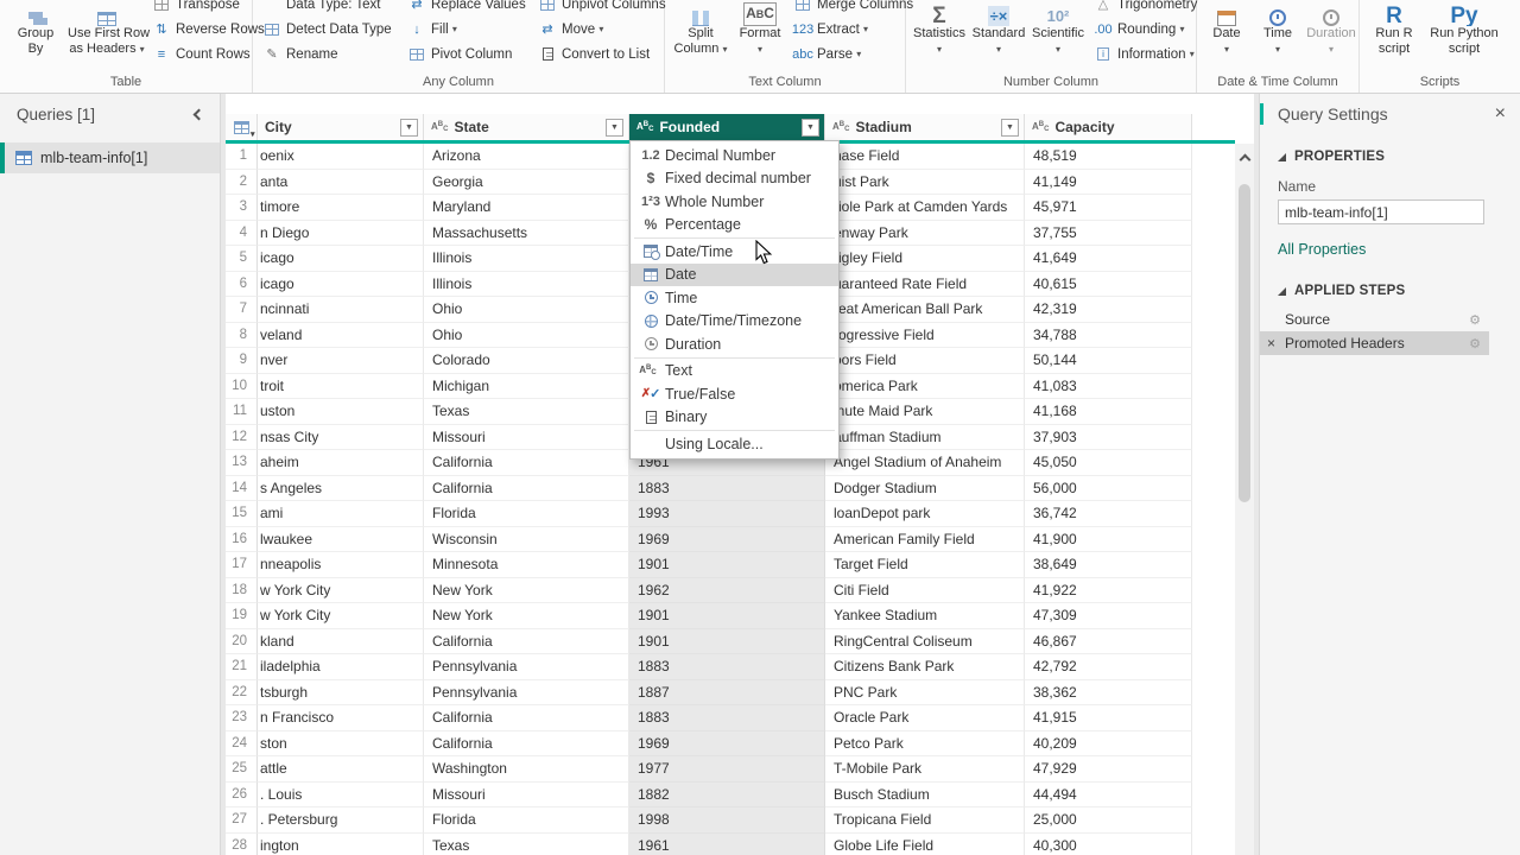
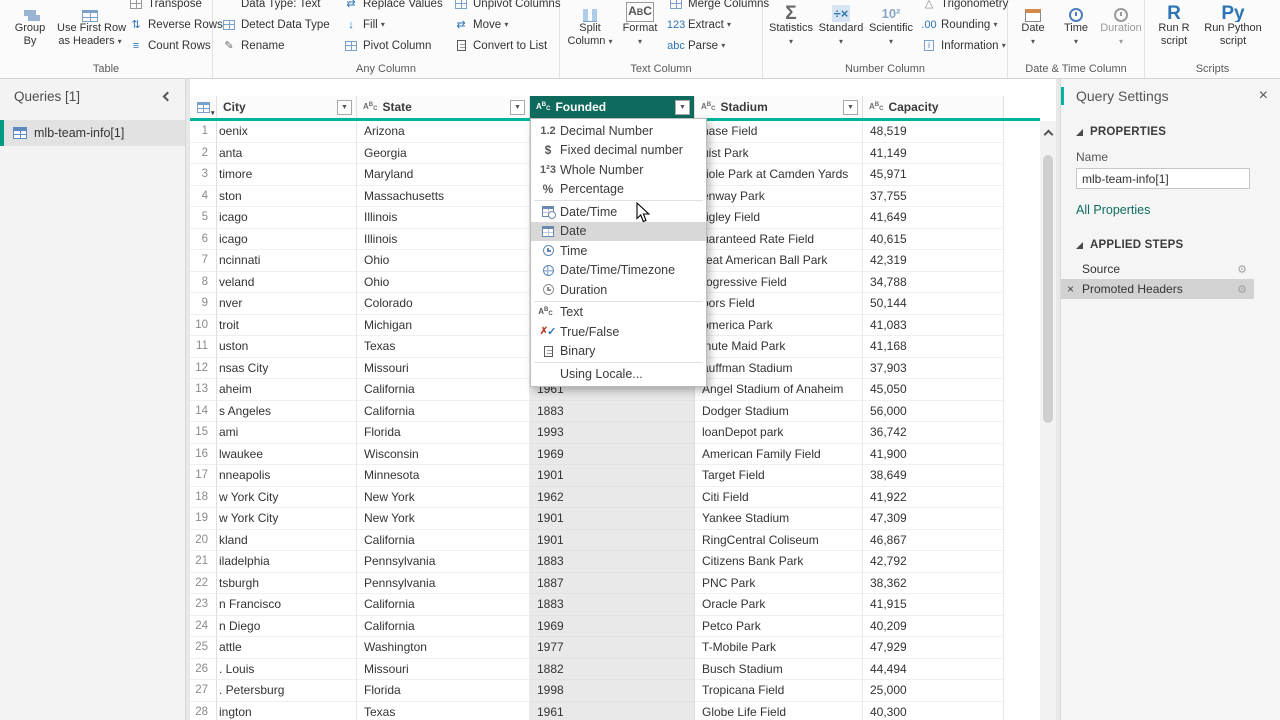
  Group
  By
  Use First Row
  as Headers ▾
  Transpose
  ⇅
  Reverse Rows
  ≡
  Count Rows
  Table
  Data Type: Text
  Detect Data Type
  ✎
  Rename
  ⇄
  Replace Values
  ↓
  Fill
  ▾
  Pivot Column
  Unpivot Columns
  ⇄
  Move
  ▾
  Convert to List
  Any Column
  Split
  Column ▾
  ABC
  Format
  ▾
  Merge Columns
  123
  Extract
  ▾
  abc
  Parse
  ▾
  Text Column
  Σ
  Statistics
  ▾
  ÷×
  Standard
  ▾
  10²
  Scientific
  ▾
  △
  Trigonometry
  .00
  Rounding
  ▾
  i
  Information
  ▾
  Number Column
  Date
  ▾
  Time
  ▾
  Duration
  ▾
  Date & Time Column
  R
  Run R
  script
  Py
  Run Python
  script
  Scripts
  Queries [1]
  mlb-team-info[1]
  City
  A
  State
  A
  Founded
  A
  Stadium
  A
  Capacity
  1
  oenix
  Arizona
  ase Field
  48,519
  2
  anta
  Georgia
  ist Park
  41,149
  3
  timore
  Maryland
  iole Park at Camden Yards
  45,971
  4
- n Diego
+ ston
  Massachusetts
  nway Park
  37,755
  5
  icago
  Illinois
  igley Field
  41,649
  6
  icago
  Illinois
  aranteed Rate Field
  40,615
  7
  ncinnati
  Ohio
  eat American Ball Park
  42,319
  8
  veland
  Ohio
  ogressive Field
  34,788
  9
  nver
  Colorado
  ors Field
  50,144
  10
  troit
  Michigan
  merica Park
  41,083
  11
  uston
  Texas
  nute Maid Park
  41,168
  12
  nsas City
  Missouri
  uffman Stadium
  37,903
  13
  aheim
  California
  1961
  Angel Stadium of Anaheim
  45,050
  14
  s Angeles
  California
  1883
  Dodger Stadium
  56,000
  15
  ami
  Florida
  1993
  loanDepot park
  36,742
  16
  lwaukee
  Wisconsin
  1969
  American Family Field
  41,900
  17
  nneapolis
  Minnesota
  1901
  Target Field
  38,649
  18
  w York City
  New York
  1962
  Citi Field
  41,922
  19
  w York City
  New York
  1901
  Yankee Stadium
  47,309
  20
  kland
  California
  1901
  RingCentral Coliseum
  46,867
  21
  iladelphia
  Pennsylvania
  1883
  Citizens Bank Park
  42,792
  22
  tsburgh
  Pennsylvania
  1887
  PNC Park
  38,362
  23
  n Francisco
  California
  1883
  Oracle Park
  41,915
  24
- ston
+ n Diego
  California
  1969
  Petco Park
  40,209
  25
  attle
  Washington
  1977
  T-Mobile Park
  47,929
  26
  . Louis
  Missouri
  1882
  Busch Stadium
  44,494
  27
  . Petersburg
  Florida
  1998
  Tropicana Field
  25,000
  28
  ington
  Texas
  1961
  Globe Life Field
  40,300
  1.2
  Decimal Number
  $
  Fixed decimal number
  1²3
  Whole Number
  %
  Percentage
  Date/Time
  Date
  Time
  Date/Time/Timezone
  Duration
  A
  Text
  ✗
  ✓
  True/False
  Binary
  Using Locale...
  Query Settings
  ×
  PROPERTIES
  Name
  mlb-team-info[1]
  All Properties
  APPLIED STEPS
  Source
  ⚙
  ×
  Promoted Headers
  ⚙
